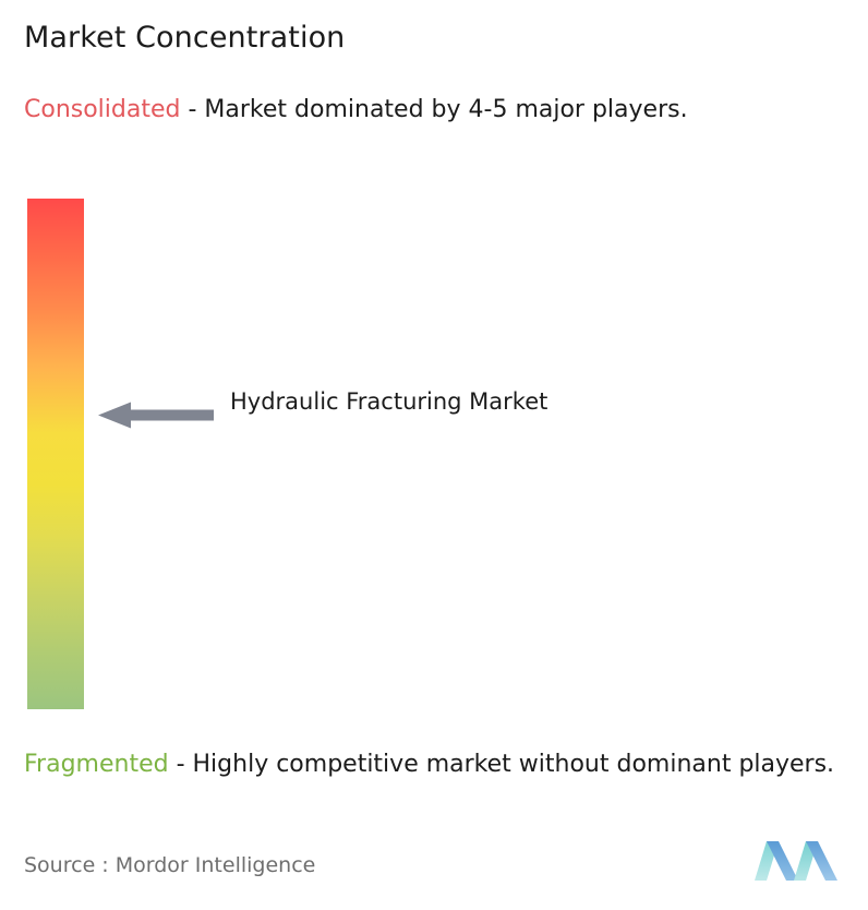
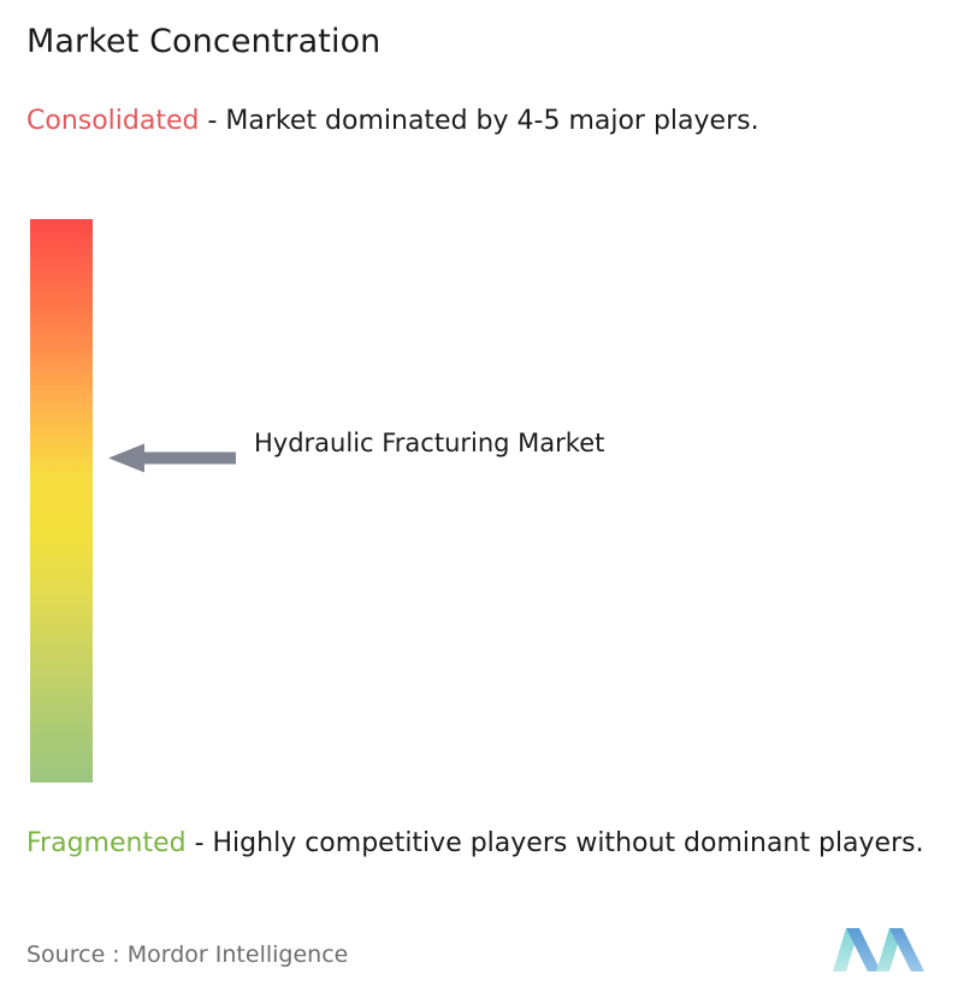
  Market Concentration
  Consolidated - Market dominated by 4-5 major players.
  Hydraulic Fracturing Market
- Fragmented - Highly competitive market without dominant players.
+ Fragmented - Highly competitive players without dominant players.
  Source : Mordor Intelligence
